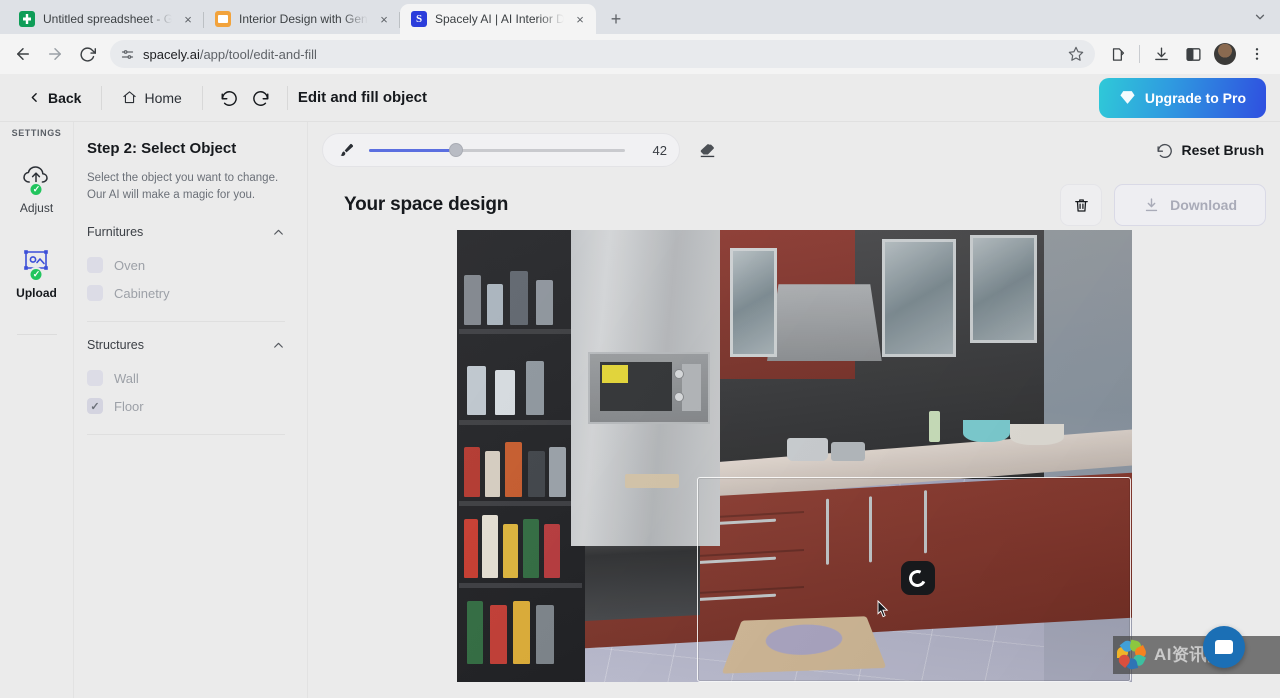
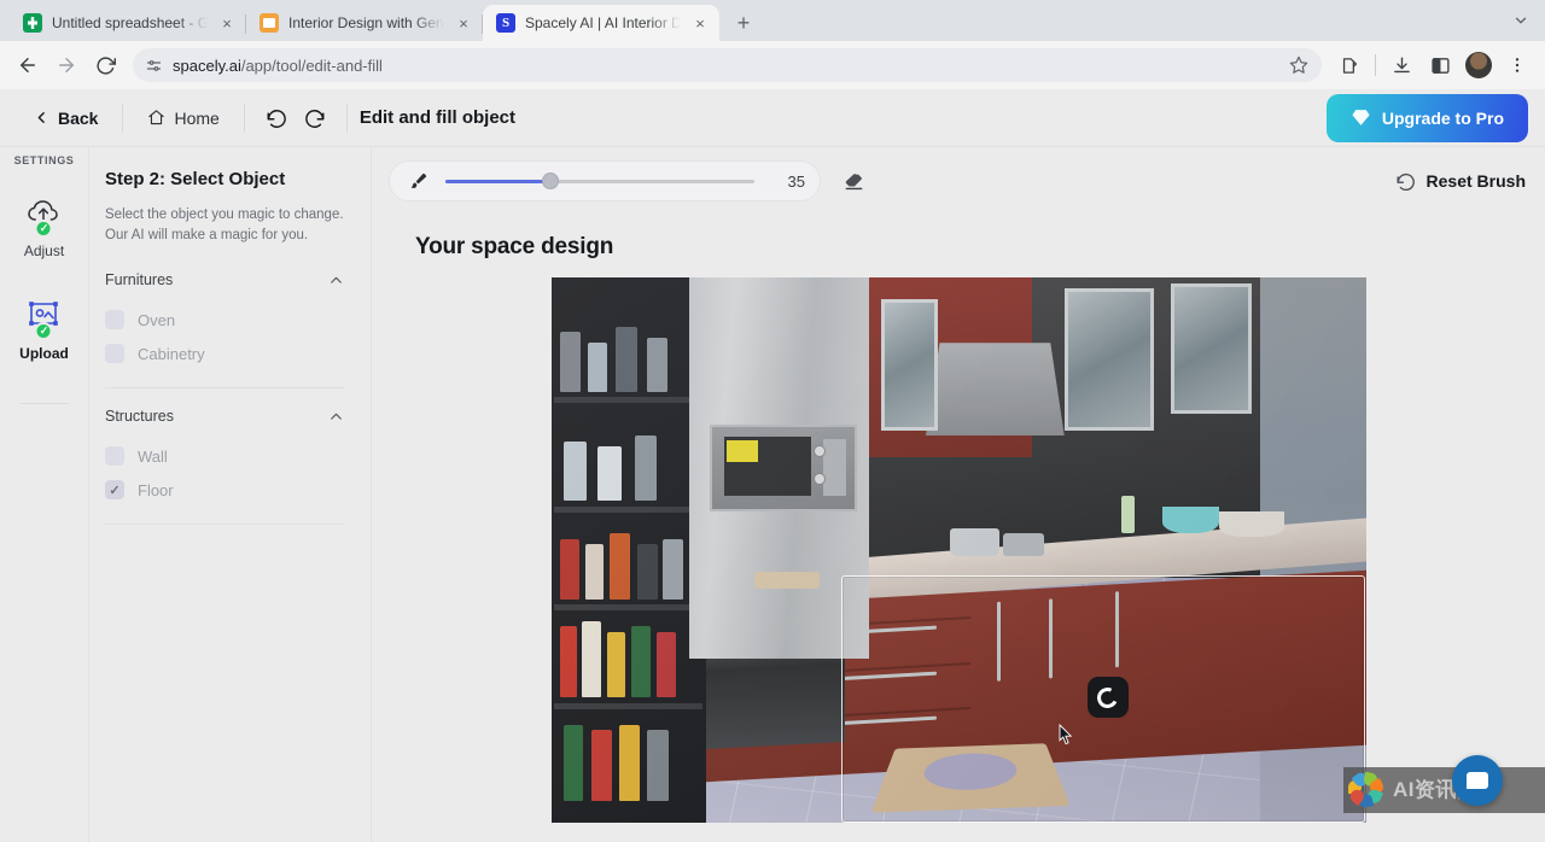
  Untitled spreadsheet - G
  ×
  Interior Design with Gen
  ×
  Spacely AI | AI Interior D
  ×
  +
  spacely.ai/app/tool/edit-and-fill
  Back
  Home
  Edit and fill object
  Upgrade to Pro
  SETTINGS
  ✓
  Adjust
  ✓
  Upload
  Step 2: Select Object
- Select the object you want to change. Our AI will make a magic for you.
+ Select the object you magic to change. Our AI will make a magic for you.
  Furnitures
  Oven
  Cabinetry
  Structures
  Wall
  ✓
  Floor
- 42
+ 35
  Reset Brush
  Your space design
- Download
  AI资讯
